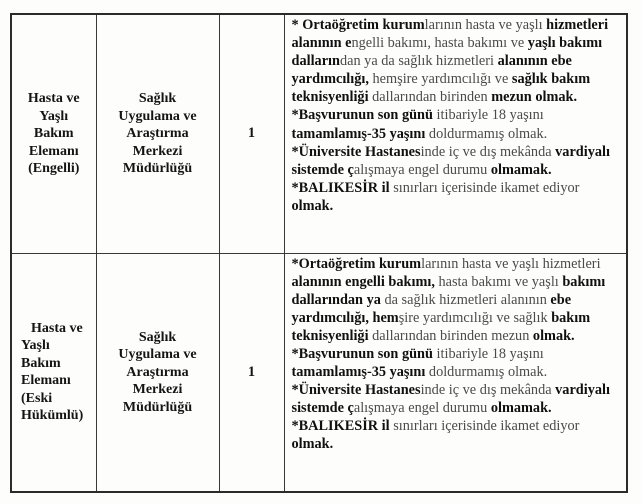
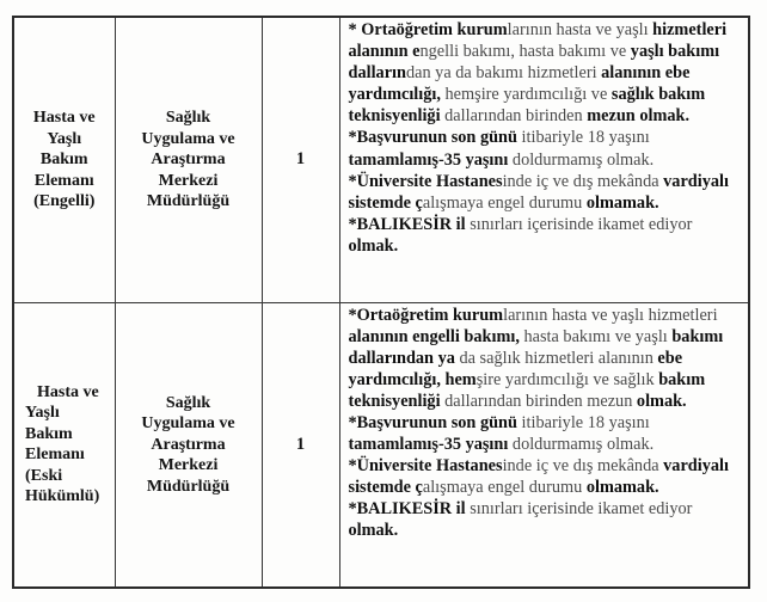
- Hasta ve Yaşlı Bakım Elemanı (Engelli)	Sağlık Uygulama ve Araştırma Merkezi Müdürlüğü	1	* Ortaöğretim kurumlarının hasta ve yaşlı hizmetleri alanının engelli bakımı, hasta bakımı ve yaşlı bakımı dallarından ya da sağlık hizmetleri alanının ebe yardımcılığı, hemşire yardımcılığı ve sağlık bakım teknisyenliği dallarından birinden mezun olmak.*Başvurunun son günü itibariyle 18 yaşını tamamlamış-35 yaşını doldurmamış olmak.*Üniversite Hastanesinde iç ve dış mekânda vardiyalı sistemde çalışmaya engel durumu olmamak.*BALIKESİR il sınırları içerisinde ikamet ediyor olmak.
+ Hasta ve Yaşlı Bakım Elemanı (Engelli)	Sağlık Uygulama ve Araştırma Merkezi Müdürlüğü	1	* Ortaöğretim kurumlarının hasta ve yaşlı hizmetleri alanının engelli bakımı, hasta bakımı ve yaşlı bakımı dallarından ya da bakımı hizmetleri alanının ebe yardımcılığı, hemşire yardımcılığı ve sağlık bakım teknisyenliği dallarından birinden mezun olmak.*Başvurunun son günü itibariyle 18 yaşını tamamlamış-35 yaşını doldurmamış olmak.*Üniversite Hastanesinde iç ve dış mekânda vardiyalı sistemde çalışmaya engel durumu olmamak.*BALIKESİR il sınırları içerisinde ikamet ediyor olmak.
  Hasta ve Yaşlı Bakım Elemanı (Eski Hükümlü)	Sağlık Uygulama ve Araştırma Merkezi Müdürlüğü	1	*Ortaöğretim kurumlarının hasta ve yaşlı hizmetleri alanının engelli bakımı, hasta bakımı ve yaşlı bakımı dallarından ya da sağlık hizmetleri alanının ebe yardımcılığı, hemşire yardımcılığı ve sağlık bakım teknisyenliği dallarından birinden mezun olmak.*Başvurunun son günü itibariyle 18 yaşını tamamlamış-35 yaşını doldurmamış olmak.*Üniversite Hastanesinde iç ve dış mekânda vardiyalı sistemde çalışmaya engel durumu olmamak.*BALIKESİR il sınırları içerisinde ikamet ediyor olmak.
